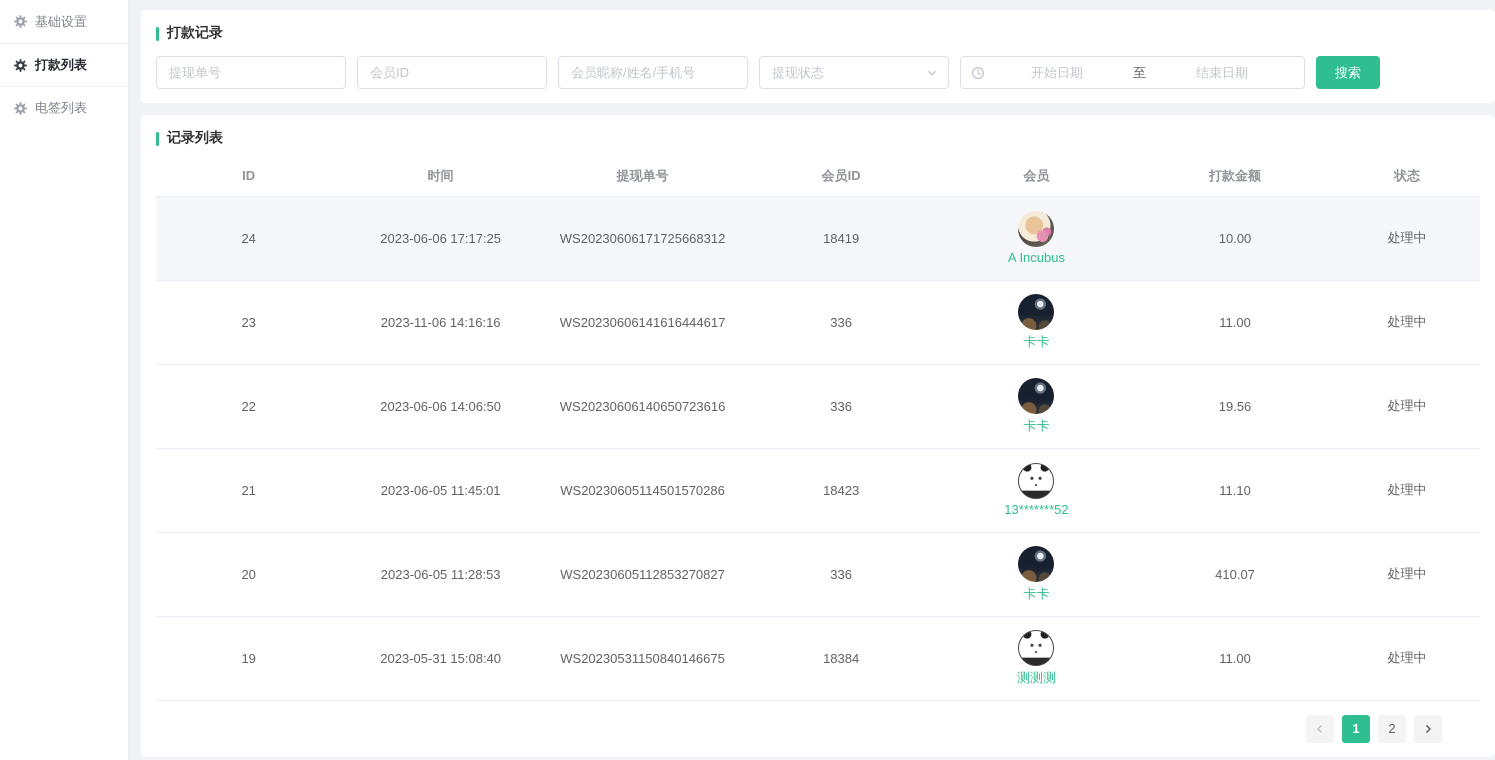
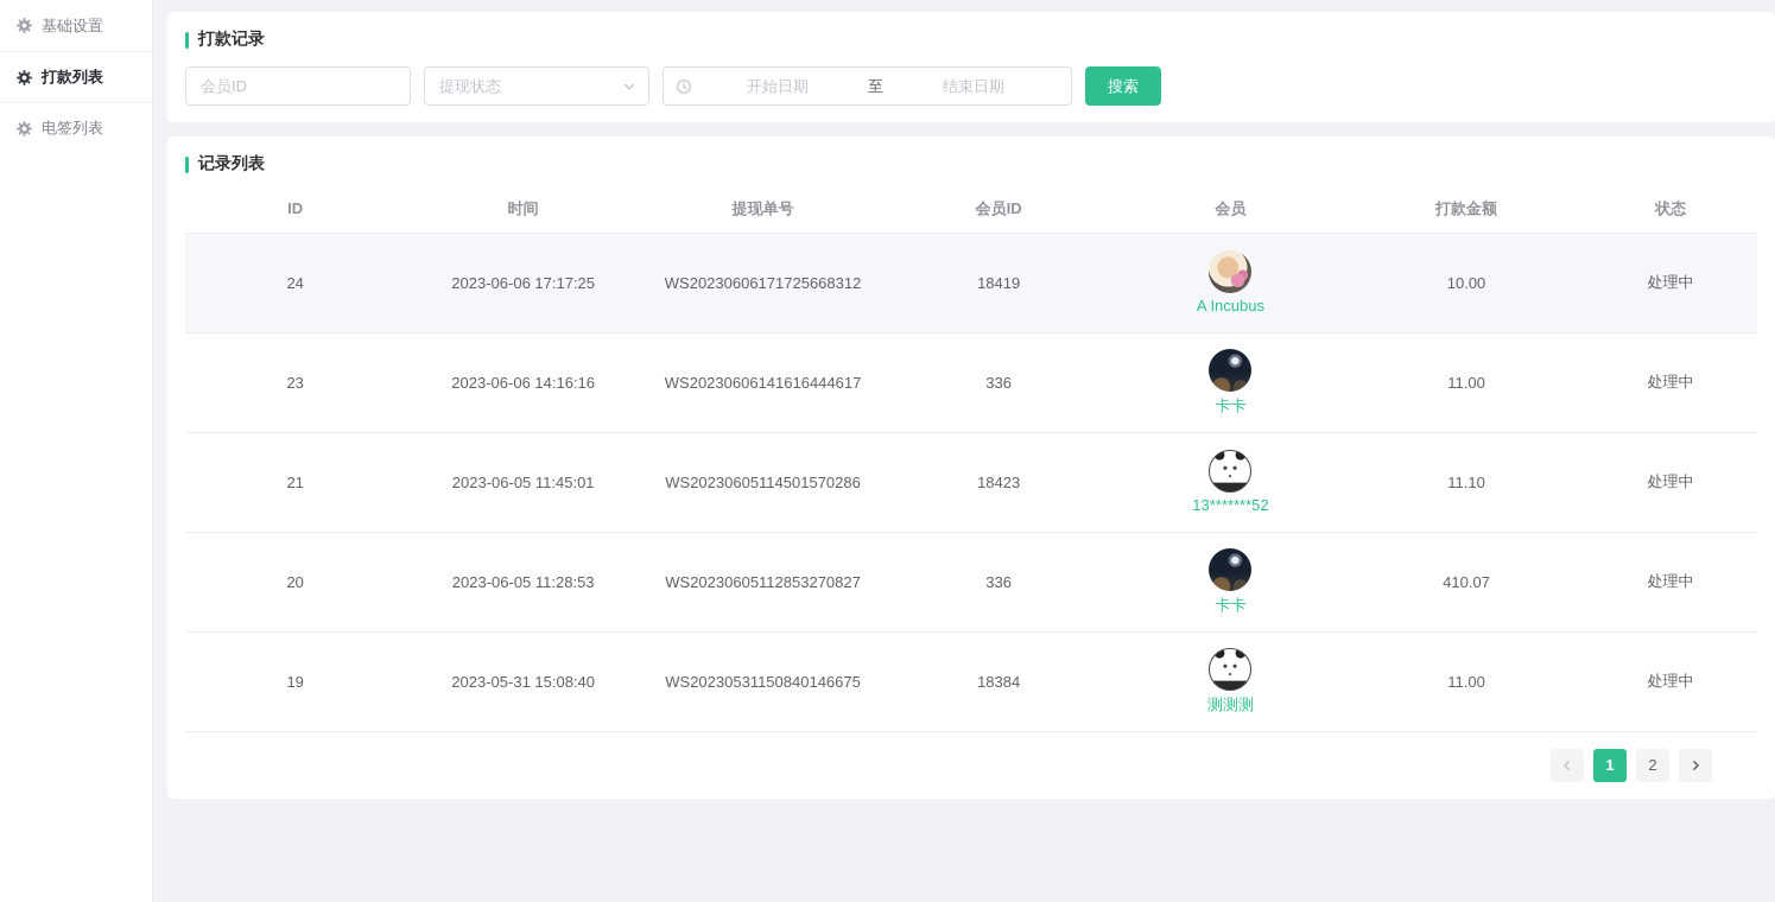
  基础设置
  打款列表
  电签列表
  打款记录
- 提现单号
  会员ID
- 会员昵称/姓名/手机号
  提现状态
  开始日期
  至
  结束日期
  搜索
  记录列表
  ID	时间	提现单号	会员ID	会员	打款金额	状态
  24	2023-06-06 17:17:25	WS20230606171725668312	18419	A Incubus	10.00	处理中
- 23	2023-11-06 14:16:16	WS20230606141616444617	336	卡卡	11.00	处理中
+ 23	2023-06-06 14:16:16	WS20230606141616444617	336	卡卡	11.00	处理中
- 22	2023-06-06 14:06:50	WS20230606140650723616	336	卡卡	19.56	处理中
  21	2023-06-05 11:45:01	WS20230605114501570286	18423	13*******52	11.10	处理中
  20	2023-06-05 11:28:53	WS20230605112853270827	336	卡卡	410.07	处理中
  19	2023-05-31 15:08:40	WS20230531150840146675	18384	测测测	11.00	处理中
  1
  2
